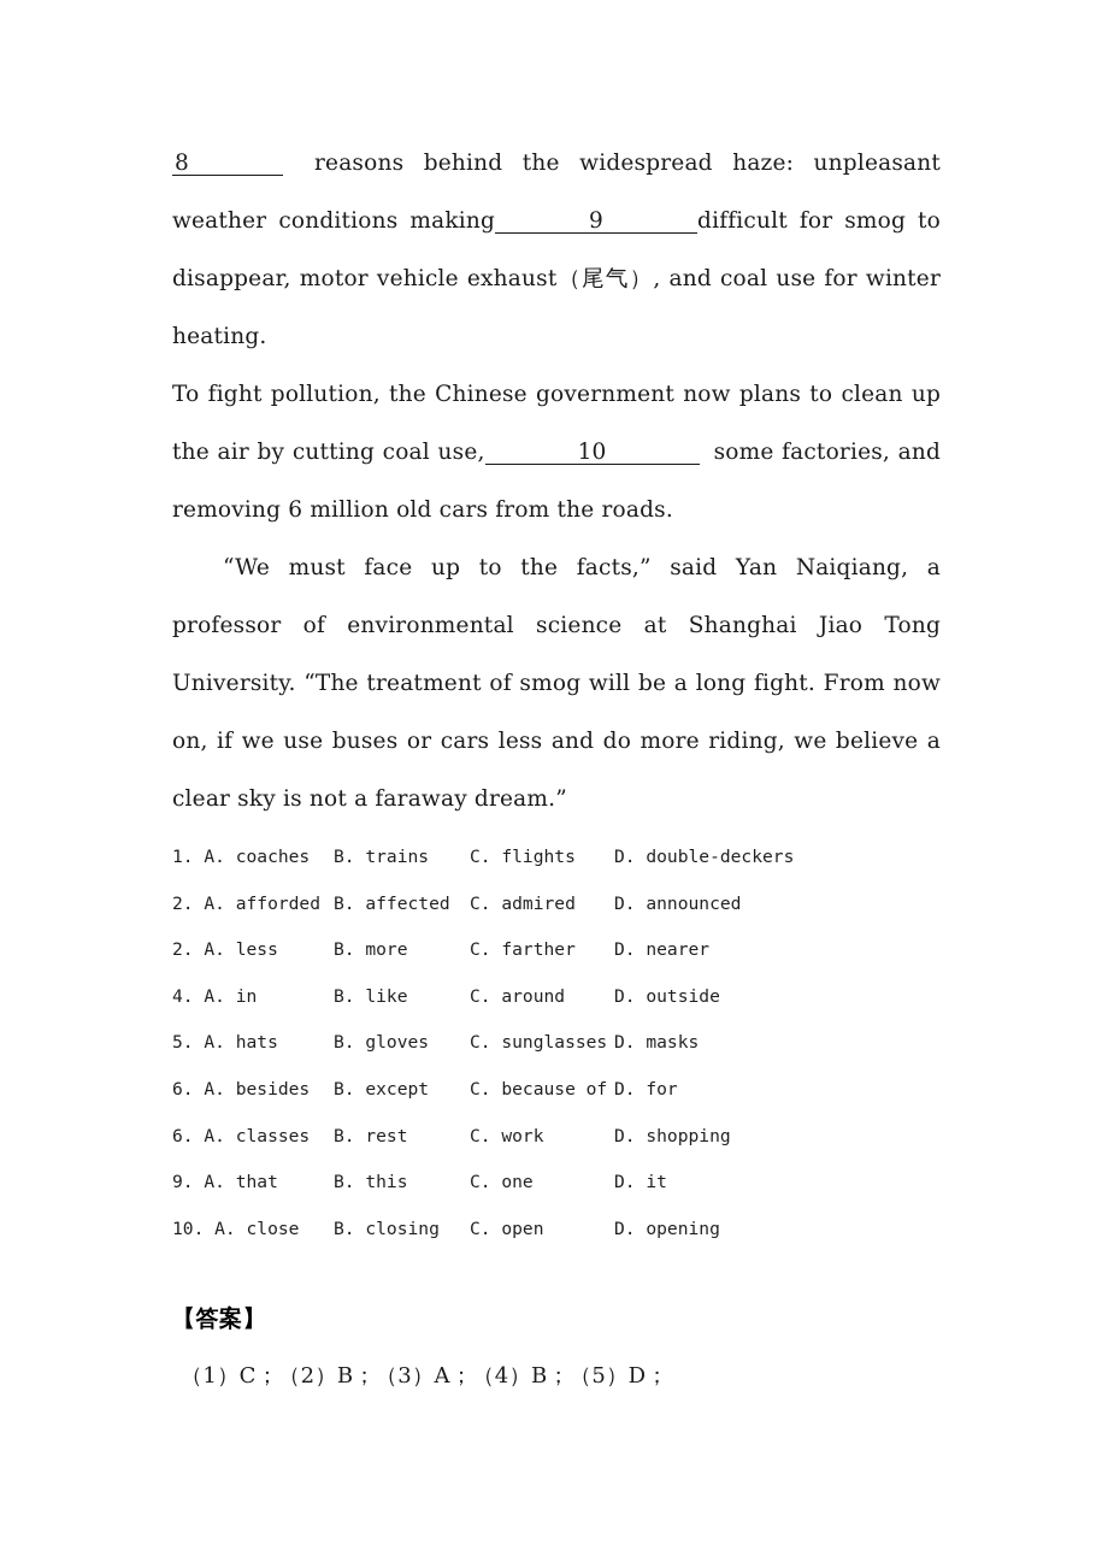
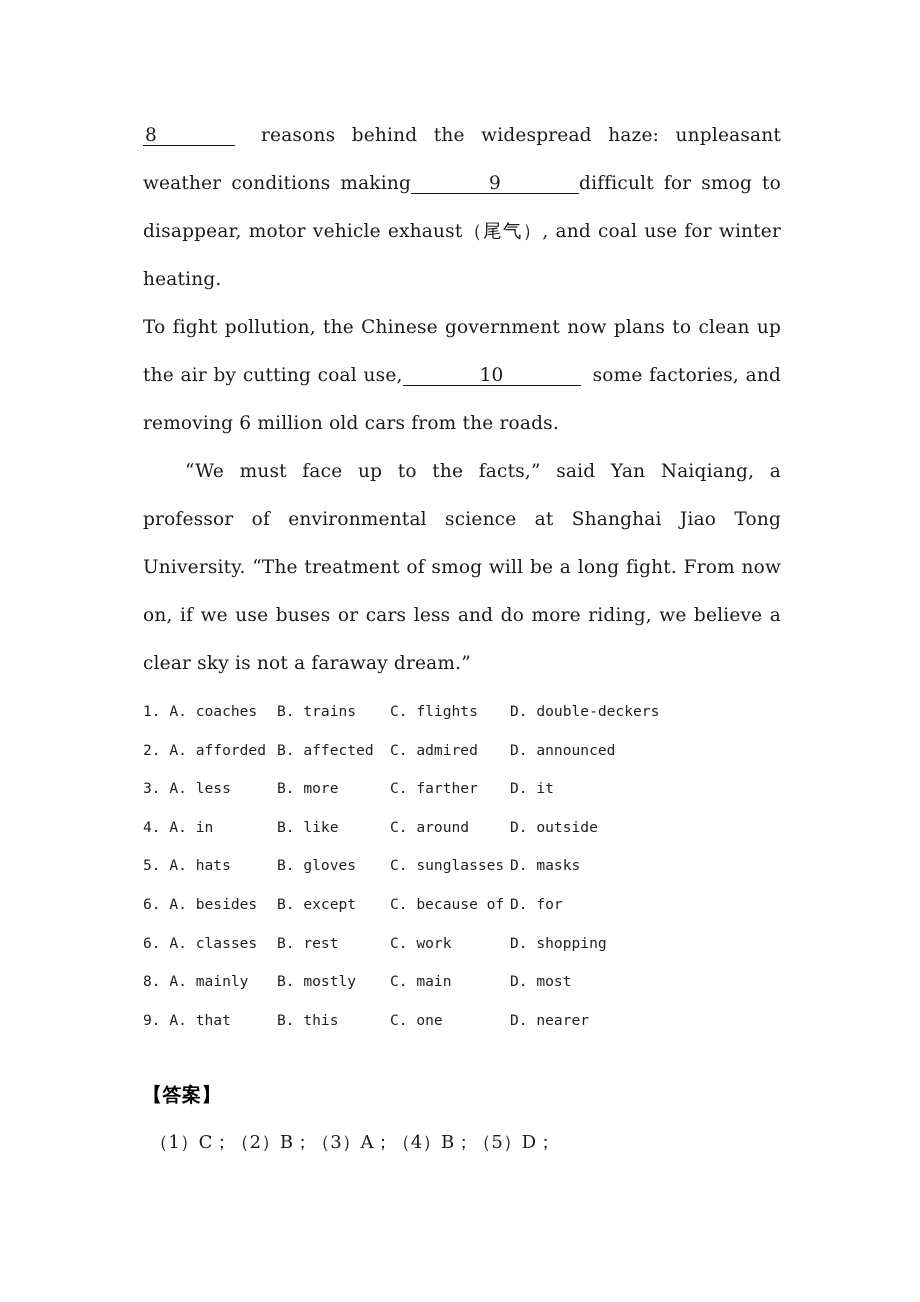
  8 reasons behind the widespread haze: unpleasant weather conditions making 9 difficult for smog to disappear, motor vehicle exhaust（尾气）, and coal use for winter heating.
  To fight pollution, the Chinese government now plans to clean up the air by cutting coal use, 10 some factories, and removing 6 million old cars from the roads.
  “We must face up to the facts,” said Yan Naiqiang, a professor of environmental science at Shanghai Jiao Tong University. “The treatment of smog will be a long fight. From now on, if we use buses or cars less and do more riding, we believe a clear sky is not a faraway dream.”
  1. A. coaches
  B. trains
  C. flights
  D. double-deckers
  2. A. afforded
  B. affected
  C. admired
  D. announced
- 2. A. less
+ 3. A. less
  B. more
  C. farther
- D. nearer
+ D. it
  4. A. in
  B. like
  C. around
  D. outside
  5. A. hats
  B. gloves
  C. sunglasses
  D. masks
  6. A. besides
  B. except
  C. because of
  D. for
  6. A. classes
  B. rest
  C. work
  D. shopping
+ 8. A. mainly
+ B. mostly
+ C. main
+ D. most
  9. A. that
  B. this
  C. one
- D. it
+ D. nearer
- 10. A. close
- B. closing
- C. open
- D. opening
  【答案】
  （1）C；（2）B；（3）A；（4）B；（5）D；
